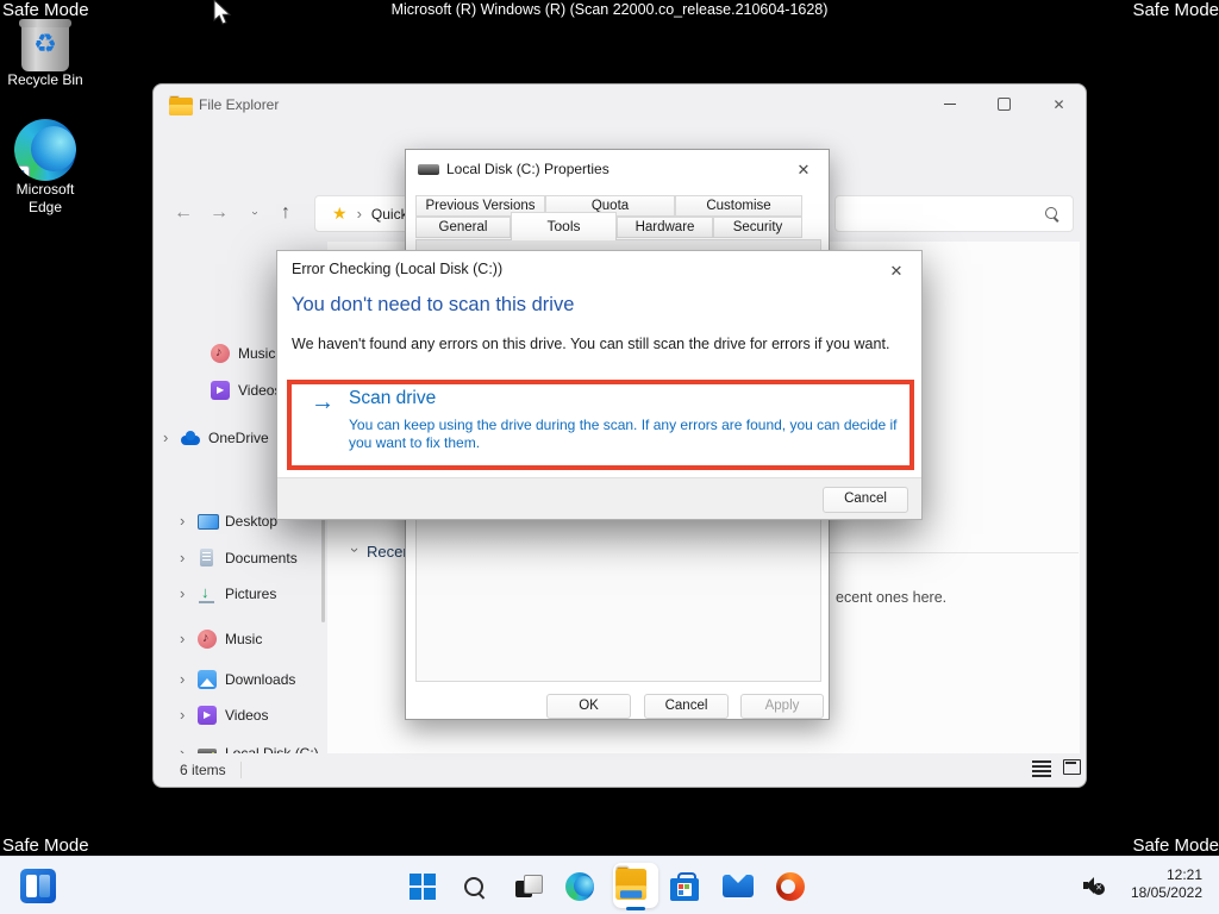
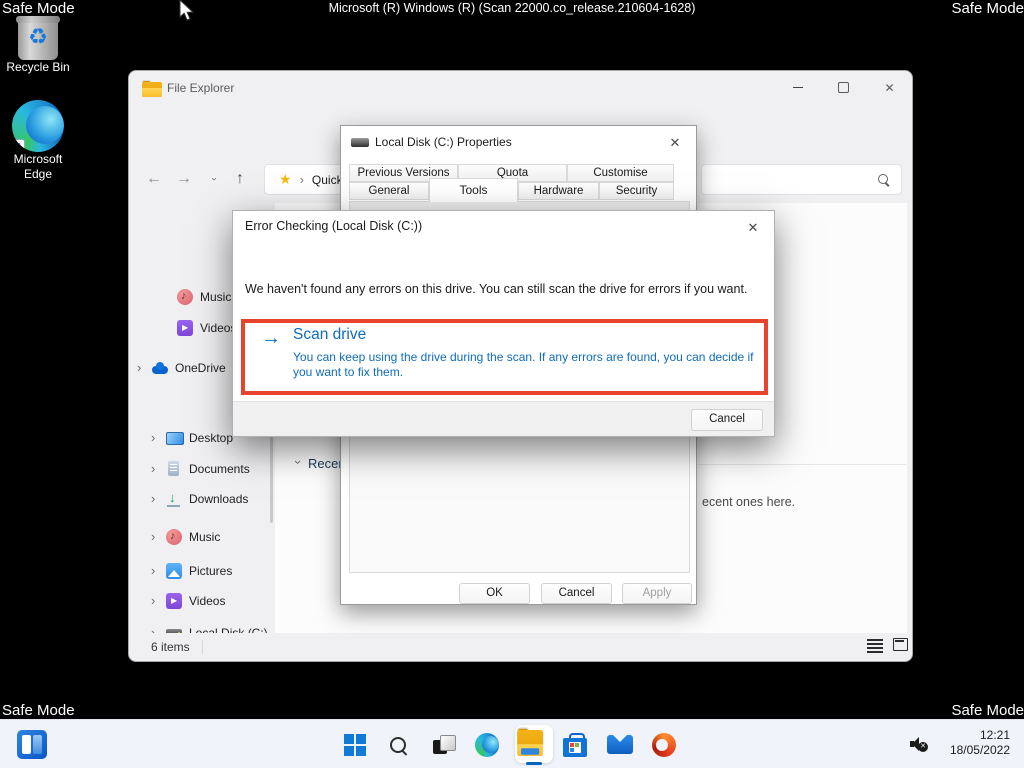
  Safe Mode
  Safe Mode
  Safe Mode
  Safe Mode
  Microsoft (R) Windows (R) (Scan 22000.co_release.210604-1628)
  ♻
  Recycle Bin
  ↗
  Microsoft Edge
  File Explorer
  ←
  →
  ↑
  ★
  ›
  ecent ones here.
  Music
  Video
  ›
  OneDrive
  ›
  Desktop
  ›
  Documents
  ›
- Pictures
+ Downloads
  ›
  Music
  ›
- Downloads
+ Pictures
  ›
  Videos
  ›
  6 items
  Local Disk (C:) Properties
  ✕
  Previous Versions
  Quota
  Customise
  General
  Tools
  Hardware
  Security
  OK
  Cancel
  Apply
  Error Checking (Local Disk (C:))
  ✕
- You don't need to scan this drive
  We haven't found any errors on this drive. You can still scan the drive for errors if you want.
  →
  Scan drive
  You can keep using the drive during the scan. If any errors are found, you can decide if you want to fix them.
  Cancel
  12:21
  18/05/2022
